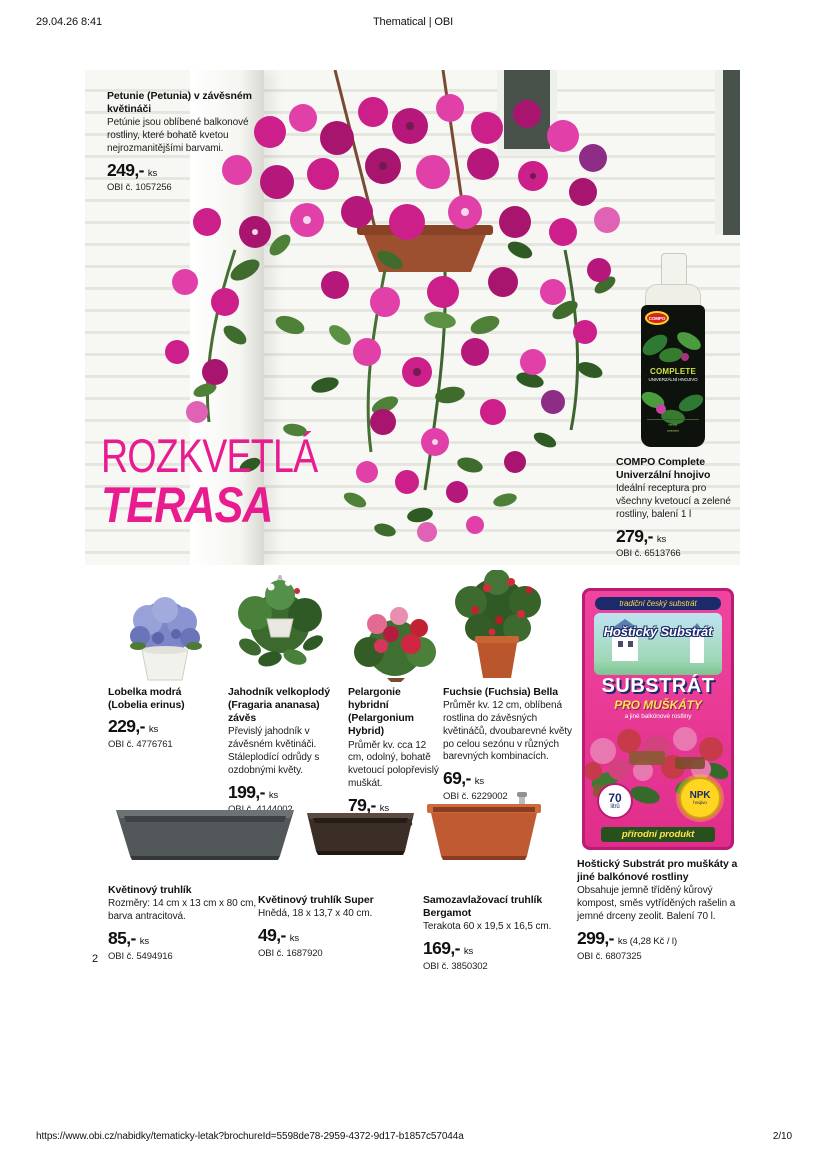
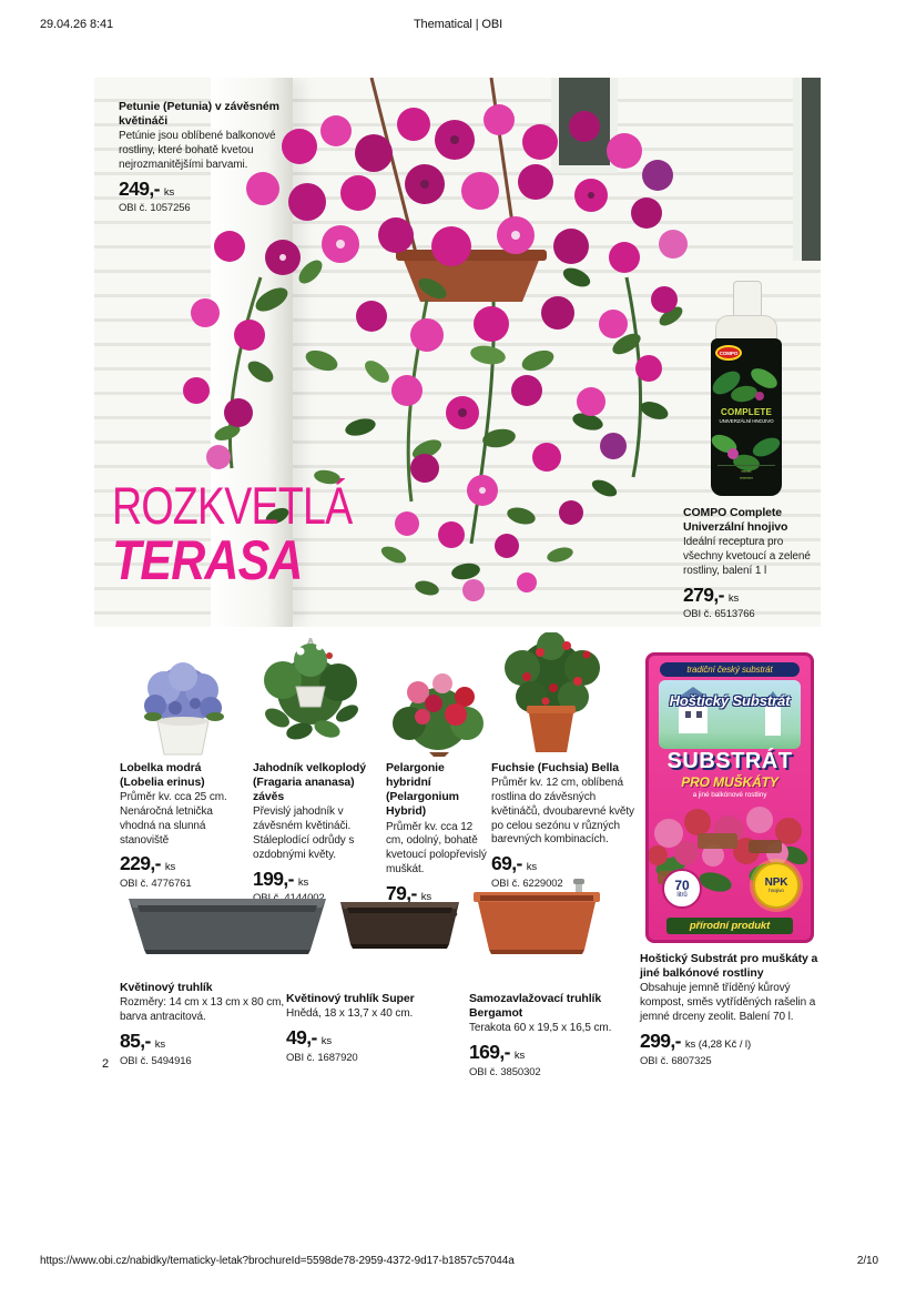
  29.04.26 8:41
  Thematical | OBI
  Petunie (Petunia) v závěsném květináči
  Petúnie jsou oblíbené balkonové rostliny, které bohatě kvetou nejrozmanitějšími barvami.
  249,-
  ks
  OBI č. 1057256
  ROZKVETLÁ
  TERASA
  COMPLETE
  COMPO Complete Univerzální hnojivo
  Ideální receptura pro všechny kvetoucí a zelené rostliny, balení 1 l
  279,-
  ks
  OBI č. 6513766
  Lobelka modrá (Lobelia erinus)
+ Průměr kv. cca 25 cm. Nenáročná letnička vhodná na slunná stanoviště
  229,-
  ks
  OBI č. 4776761
  Jahodník velkoplodý (Fragaria ananasa) závěs
  Převislý jahodník v závěsném květináči. Stáleplodící odrůdy s ozdobnými květy.
  199,-
  ks
  OBI č. 4144002
  Pelargonie hybridní (Pelargonium Hybrid)
  Průměr kv. cca 12 cm, odolný, bohatě kvetoucí polopřevislý muškát.
  79,-
  ks
  Fuchsie (Fuchsia) Bella
  Průměr kv. 12 cm, oblíbená rostlina do závěsných květináčů, dvoubarevné květy po celou sezónu v různých barevných kombinacích.
  69,-
  ks
  OBI č. 6229002
  tradiční český substrát
  Hoštický Substrát
  SUBSTRÁT
  PRO MUŠKÁTY
  70
  NPK
  přírodní produkt
  Hoštický Substrát pro muškáty a jiné balkónové rostliny
  Obsahuje jemně tříděný kůrový kompost, směs vytříděných rašelin a jemné drceny zeolit. Balení 70 l.
  299,-
  ks (4,28 Kč / l)
  OBI č. 6807325
  Květinový truhlík
  Rozměry: 14 cm x 13 cm x 80 cm, barva antracitová.
  85,-
  ks
  OBI č. 5494916
  Květinový truhlík Super
  Hnědá, 18 x 13,7 x 40 cm.
  49,-
  ks
  OBI č. 1687920
  Samozavlažovací truhlík Bergamot
  Terakota 60 x 19,5 x 16,5 cm.
  169,-
  ks
  OBI č. 3850302
  2
  https://www.obi.cz/nabidky/tematicky-letak?brochureId=5598de78-2959-4372-9d17-b1857c57044a
  2/10
